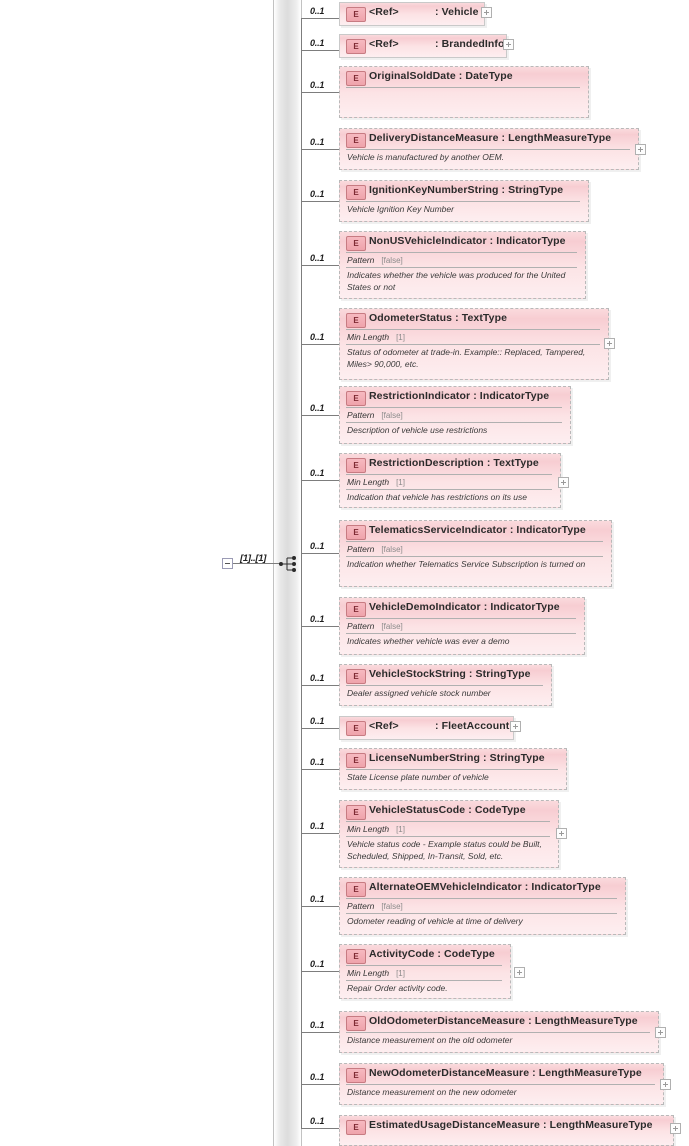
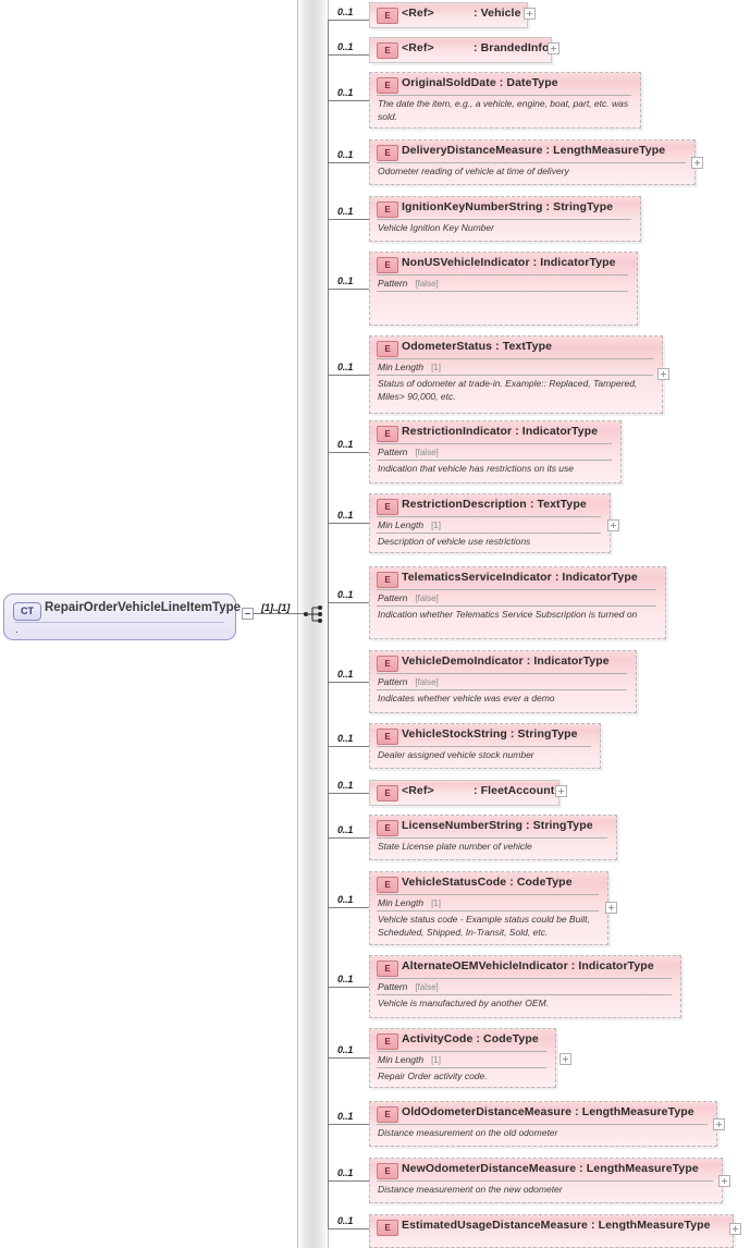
+ CT
+ RepairOrderVehicleLineItemType
+ .
  [1]..[1]
  0..1
  E
  <Ref> : Vehicle
  0..1
  E
  <Ref> : BrandedInfo
  0..1
  E
  OriginalSoldDate : DateType
+ The date the item, e.g., a vehicle, engine, boat, part, etc. was sold.
  0..1
  E
  DeliveryDistanceMeasure : LengthMeasureType
- Vehicle is manufactured by another OEM.
+ Odometer reading of vehicle at time of delivery
  0..1
  E
  IgnitionKeyNumberString : StringType
  Vehicle Ignition Key Number
  0..1
  E
  NonUSVehicleIndicator : IndicatorType
  Pattern [false]
- Indicates whether the vehicle was produced for the United States or not
  0..1
  E
  OdometerStatus : TextType
  Min Length [1]
  Status of odometer at trade-in. Example:: Replaced, Tampered, Miles> 90,000, etc.
  0..1
  E
  RestrictionIndicator : IndicatorType
  Pattern [false]
- Description of vehicle use restrictions
+ Indication that vehicle has restrictions on its use
  0..1
  E
  RestrictionDescription : TextType
  Min Length [1]
- Indication that vehicle has restrictions on its use
+ Description of vehicle use restrictions
  0..1
  E
  TelematicsServiceIndicator : IndicatorType
  Pattern [false]
  Indication whether Telematics Service Subscription is turned on
  0..1
  E
  VehicleDemoIndicator : IndicatorType
  Pattern [false]
  Indicates whether vehicle was ever a demo
  0..1
  E
  VehicleStockString : StringType
  Dealer assigned vehicle stock number
  0..1
  E
  <Ref> : FleetAccount
  0..1
  E
  LicenseNumberString : StringType
  State License plate number of vehicle
  0..1
  E
  VehicleStatusCode : CodeType
  Min Length [1]
  Vehicle status code - Example status could be Built, Scheduled, Shipped, In-Transit, Sold, etc.
  0..1
  E
  AlternateOEMVehicleIndicator : IndicatorType
  Pattern [false]
- Odometer reading of vehicle at time of delivery
+ Vehicle is manufactured by another OEM.
  0..1
  E
  ActivityCode : CodeType
  Min Length [1]
  Repair Order activity code.
  0..1
  E
  OldOdometerDistanceMeasure : LengthMeasureType
  Distance measurement on the old odometer
  0..1
  E
  NewOdometerDistanceMeasure : LengthMeasureType
  Distance measurement on the new odometer
  0..1
  E
  EstimatedUsageDistanceMeasure : LengthMeasureType
